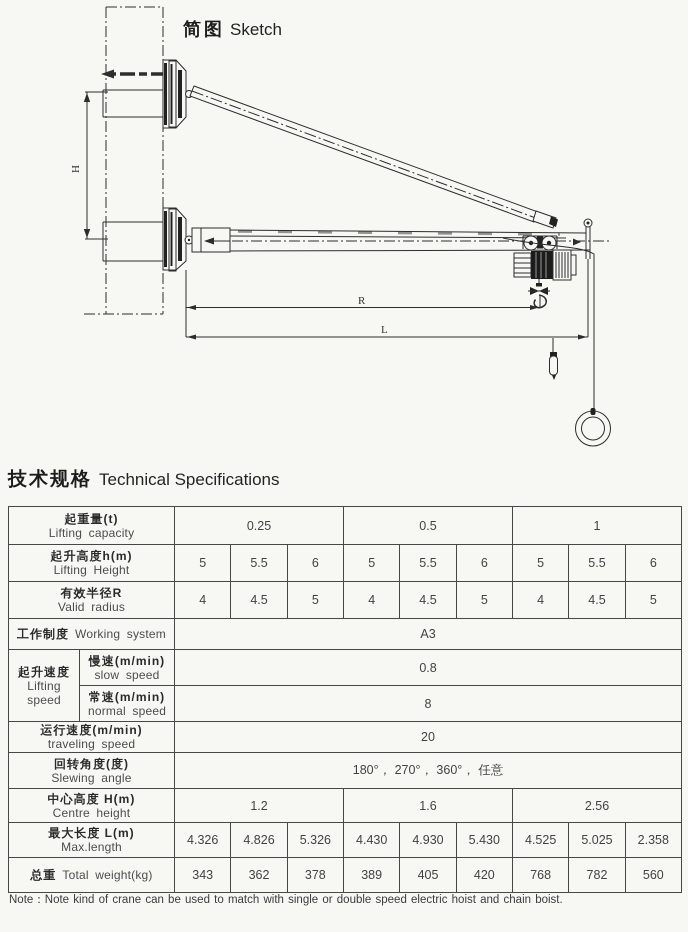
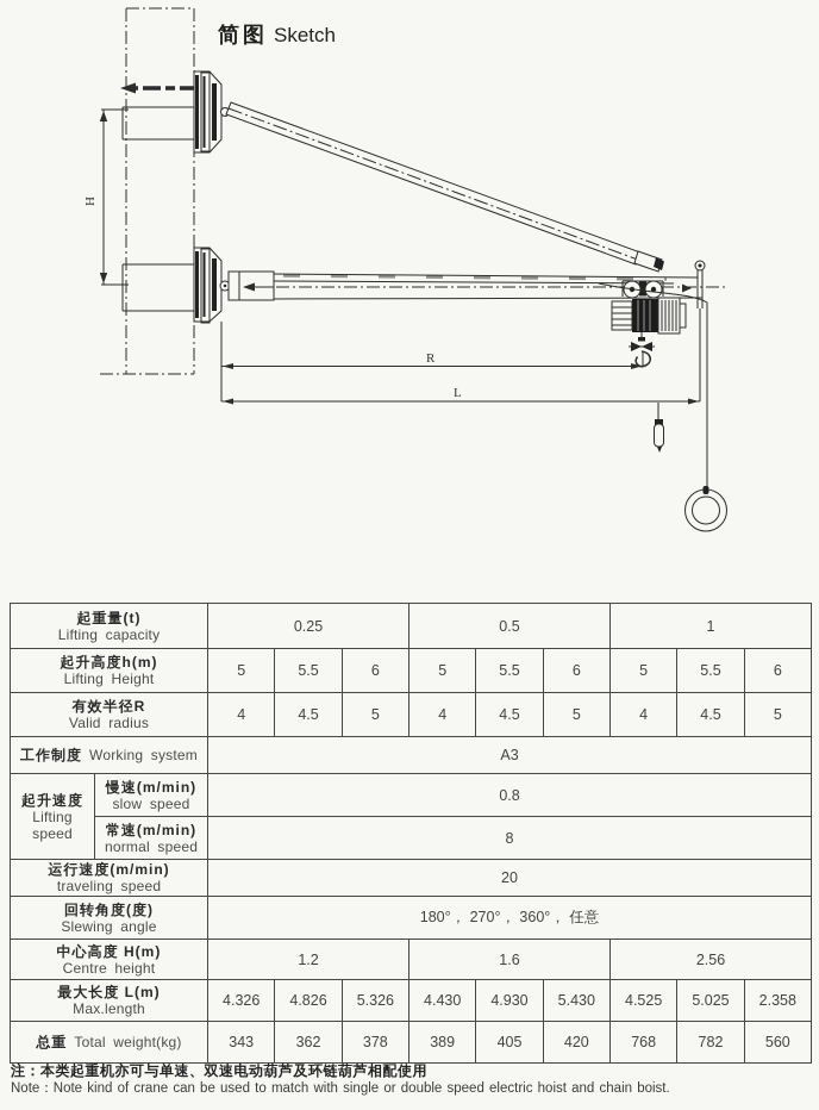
  R
  L
  简图 Sketch
- 技术规格 Technical Specifications
  起重量(t) Lifting capacity	0.25	0.5	1
  起升高度h(m) Lifting Height	5	5.5	6	5	5.5	6	5	5.5	6
  有效半径R Valid radius	4	4.5	5	4	4.5	5	4	4.5	5
  工作制度 Working system	A3
  起升速度 Lifting speed	慢速(m/min) slow speed	0.8
  常速(m/min) normal speed	8
  运行速度(m/min) traveling speed	20
  回转角度(度) Slewing angle	180°， 270°， 360°， 任意
  中心高度 H(m) Centre height	1.2	1.6	2.56
  最大长度 L(m) Max.length	4.326	4.826	5.326	4.430	4.930	5.430	4.525	5.025	2.358
  总重 Total weight(kg)	343	362	378	389	405	420	768	782	560
+ 注：本类起重机亦可与单速、双速电动葫芦及环链葫芦相配使用
  Note：Note kind of crane can be used to match with single or double speed electric hoist and chain boist.
